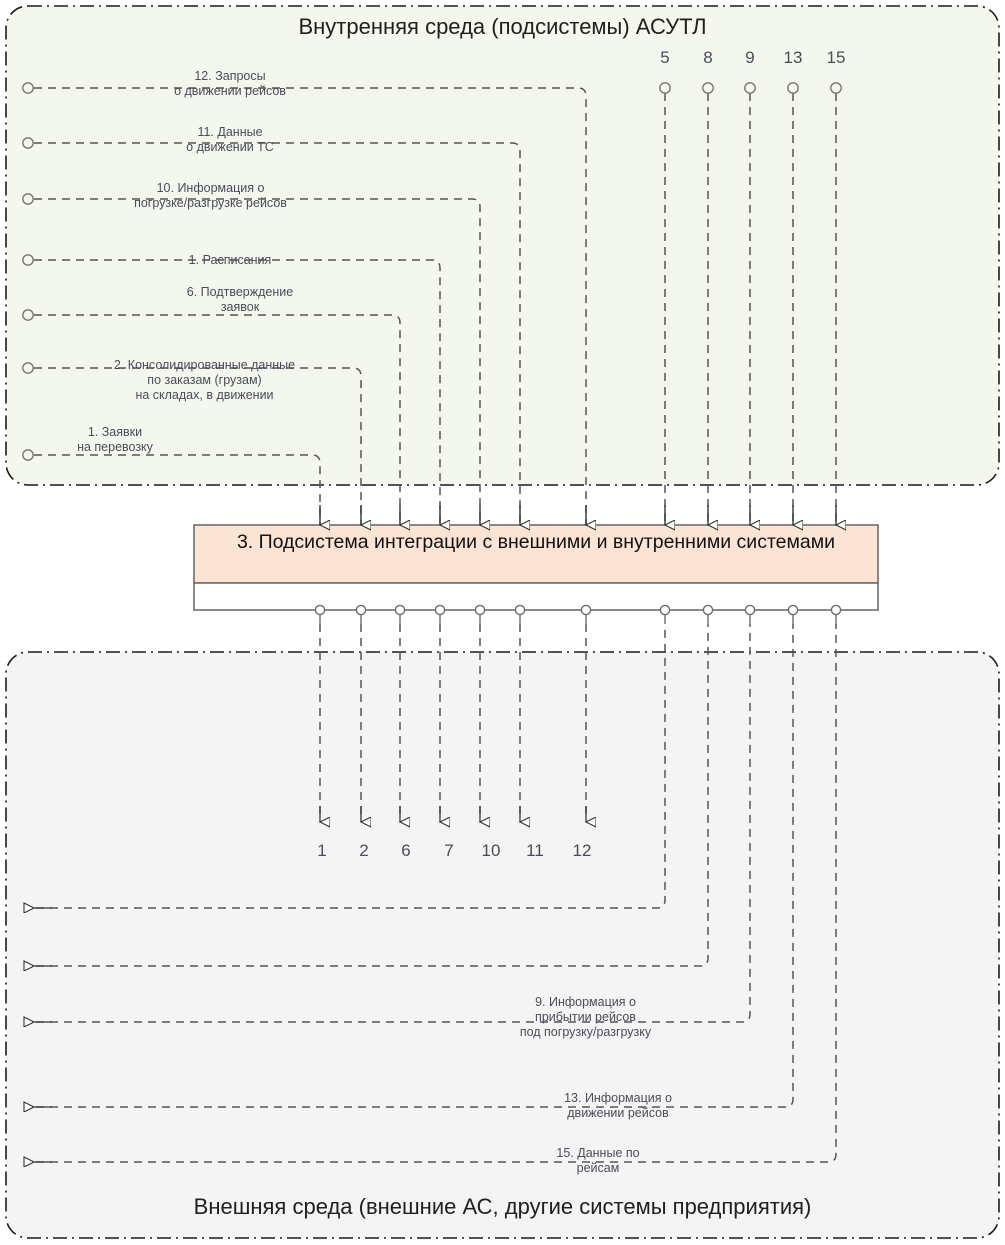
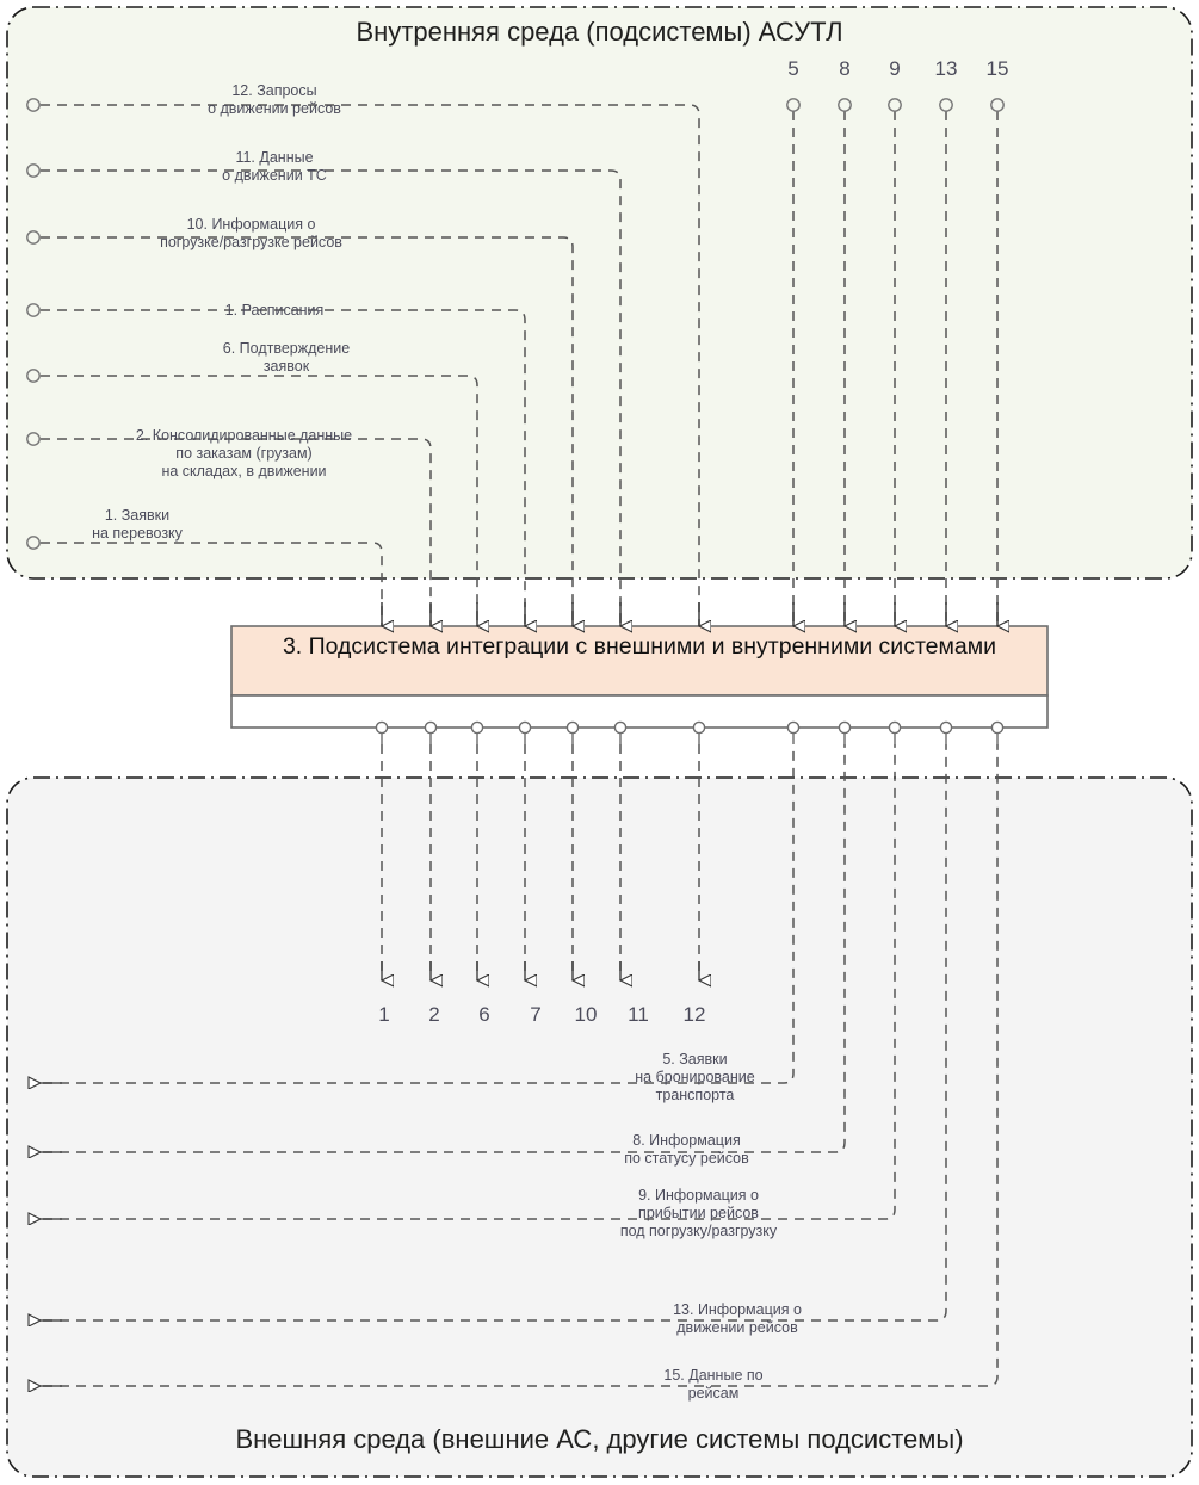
  Внутренняя среда (подсистемы) АСУТЛ
  3. Подсистема интеграции с внешними и внутренними системами
- Внешняя среда (внешние АС, другие системы предприятия)
+ Внешняя среда (внешние АС, другие системы подсистемы)
  12. Запросы
  о движении рейсов
  11. Данные
  о движении ТС
  10. Информация о
  погрузке/разгрузке рейсов
  1. Расписания
  6. Подтверждение
  заявок
  2. Консолидированные данные
  по заказам (грузам)
  на складах, в движении
  1. Заявки
  на перевозку
  5
  8
  9
  13
  15
  1
  2
  6
  7
  10
  11
  12
+ 5. Заявки
+ на бронирование
+ транспорта
+ 8. Информация
+ по статусу рейсов
  9. Информация о
  прибытии рейсов
  под погрузку/разгрузку
  13. Информация о
  движении рейсов
  15. Данные по
  рейсам
